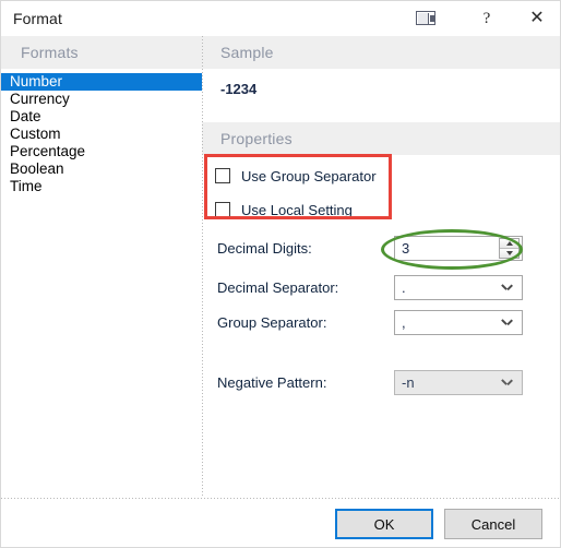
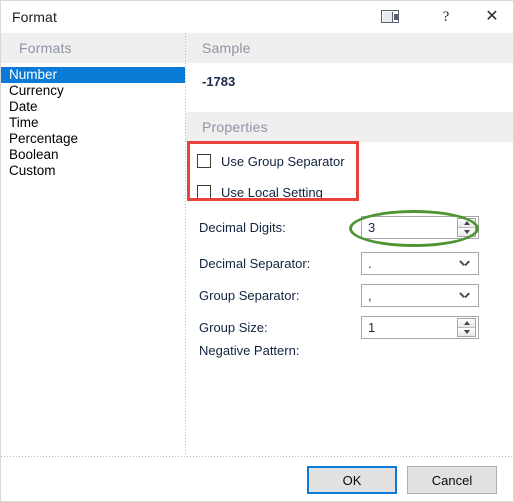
  Format
  ?
  ✕
  Formats
  Sample
  Properties
  Number
  Currency
  Date
- Custom
+ Time
  Percentage
  Boolean
- Time
+ Custom
- -1234
+ -1783
  Use Group Separator
  Use Local Setting
  Decimal Digits:
  3
  Decimal Separator:
  .
  Group Separator:
  ,
+ Group Size:
+ 1
  Negative Pattern:
- -n
  OK
  Cancel
